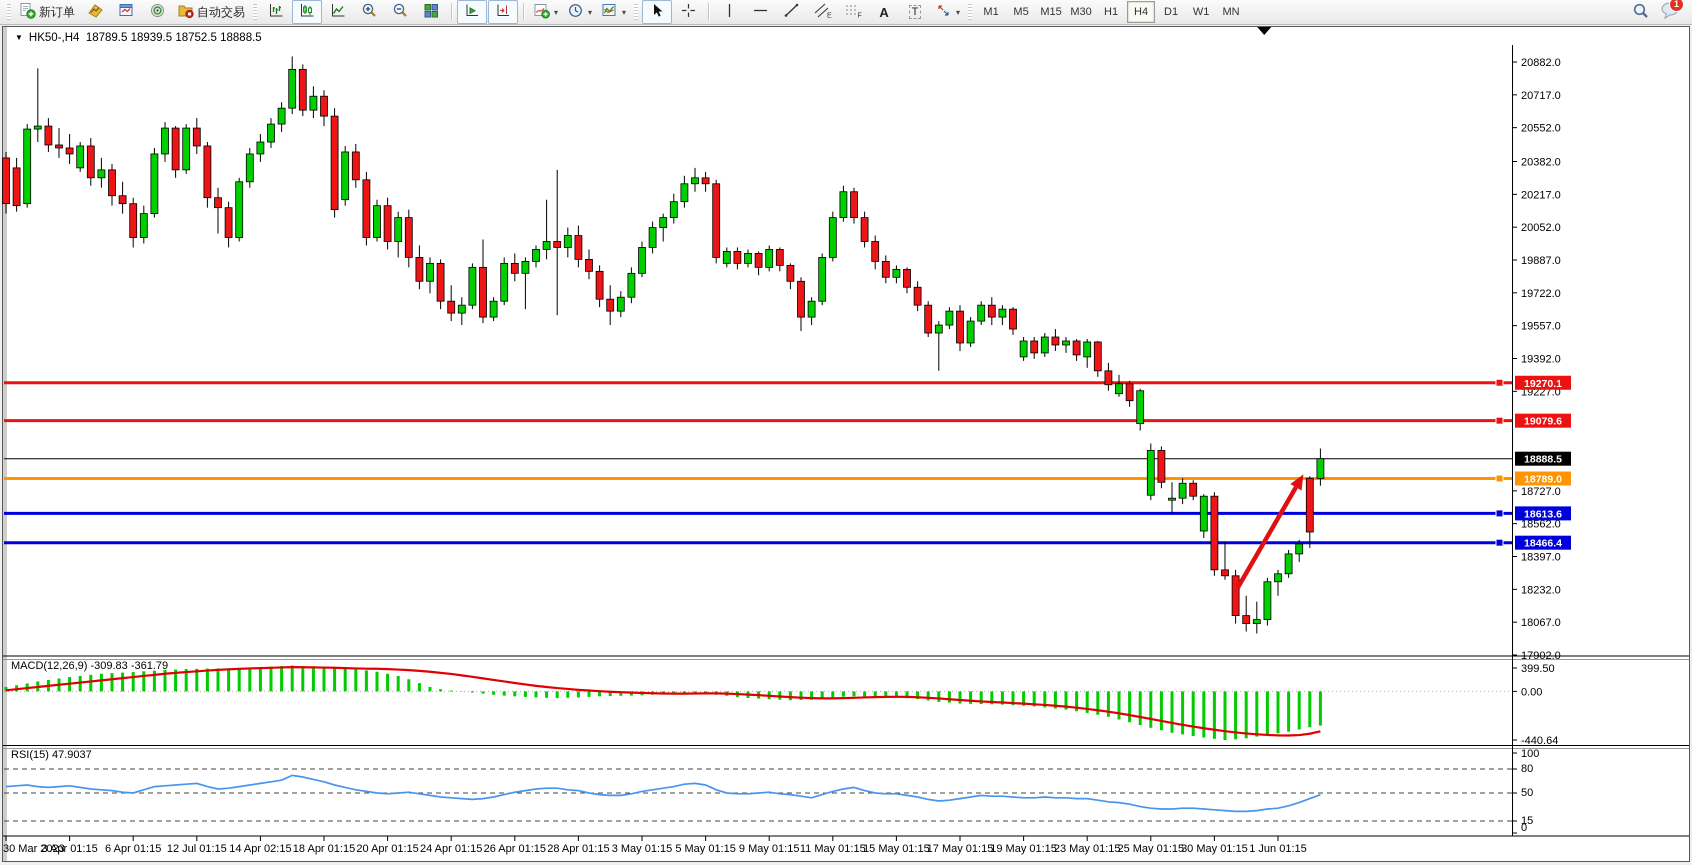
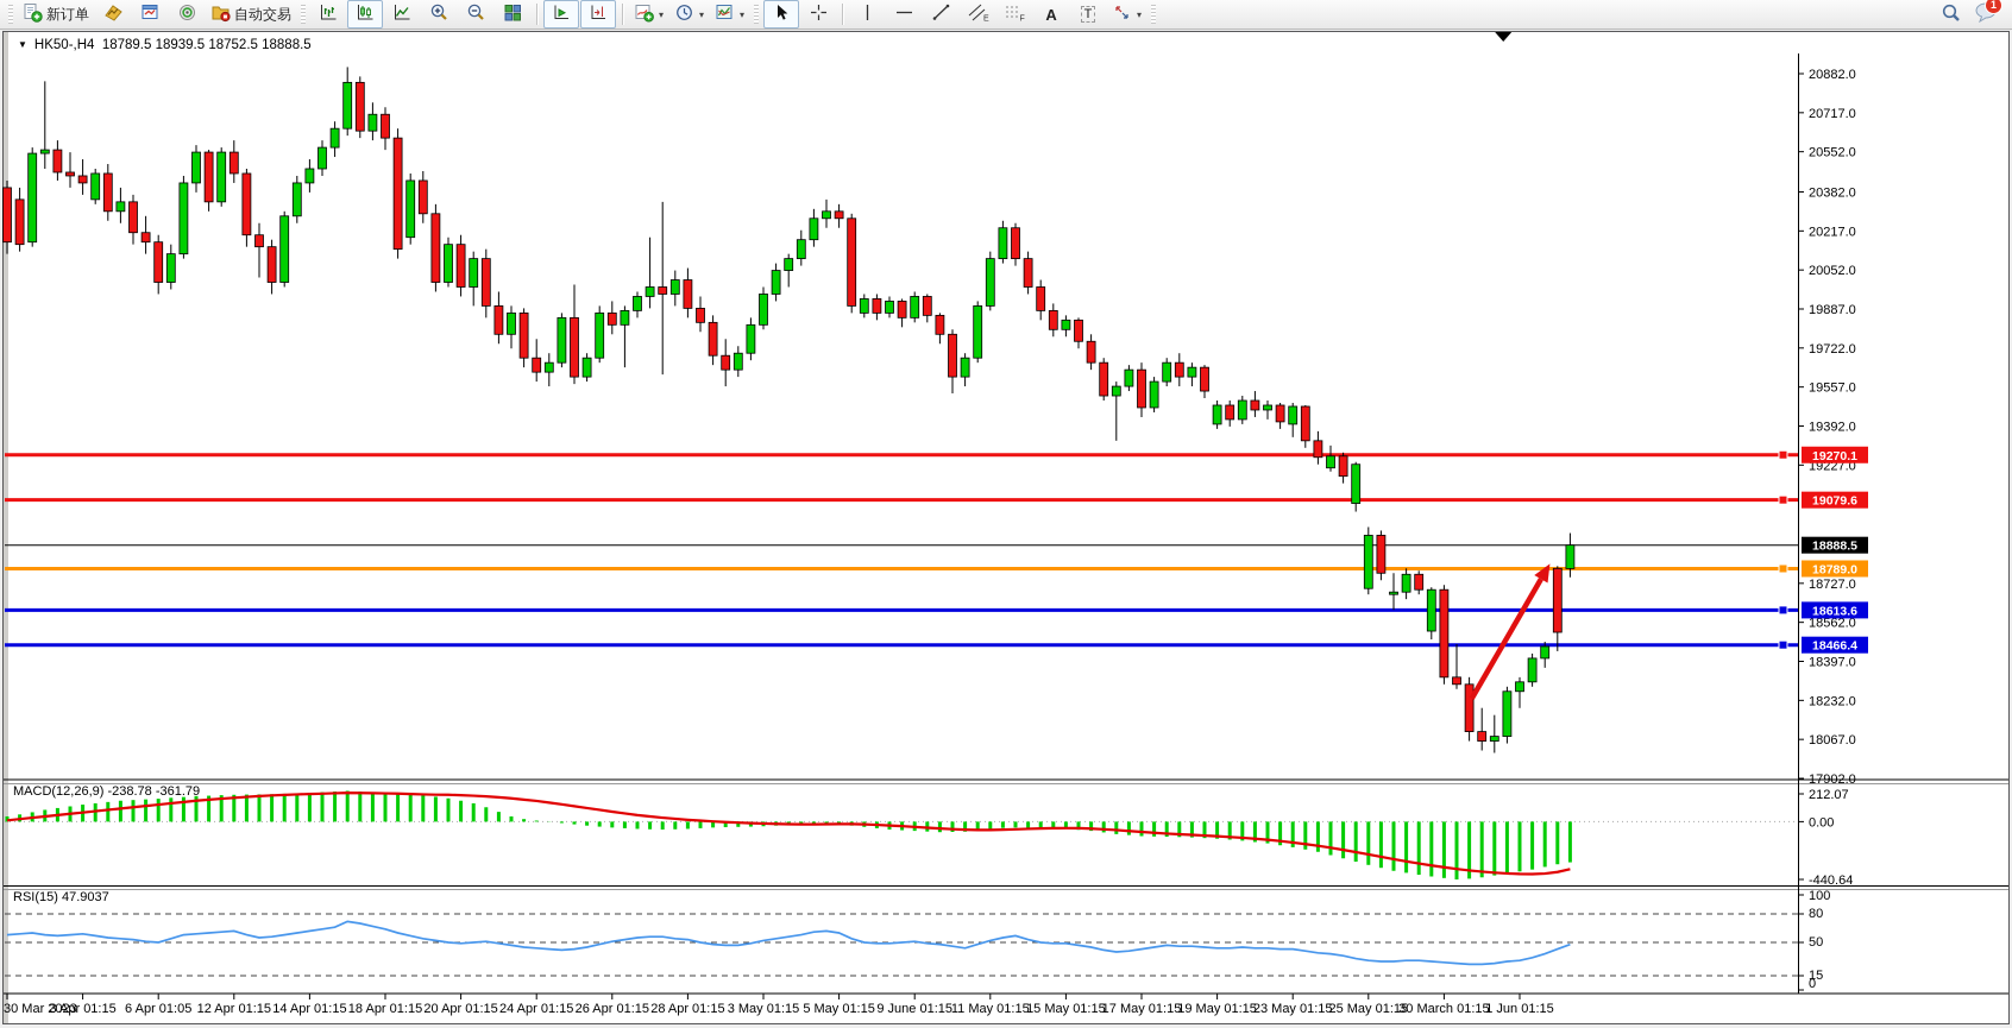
  新订单
  自动交易
  ▾
  ▾
  ▾
  A
  T
  ▾
- M1
- M5
- M15
- M30
- H1
- H4
- D1
- W1
- MN
  1
  ▼ HK50-,H4 18789.5 18939.5 18752.5 18888.5
- MACD(12,26,9) -309.83 -361.79
+ MACD(12,26,9) -238.78 -361.79
  RSI(15) 47.9037
  20882.0
  20717.0
  20552.0
  20382.0
  20217.0
  20052.0
  19887.0
  19722.0
  19557.0
  19392.0
  19227.0
  18727.0
  18562.0
  18397.0
  18232.0
  18067.0
  17902.0
  19270.1
  19079.6
  18888.5
  18789.0
  18613.6
  18466.4
- 399.50
+ 212.07
  0.00
  -440.64
  100
  80
  50
  15
  0
  30 Mar 2023
  3 Apr 01:15
- 6 Apr 01:15
+ 6 Apr 01:05
- 12 Jul 01:15
+ 12 Apr 01:15
- 14 Apr 02:15
+ 14 Apr 01:15
  18 Apr 01:15
  20 Apr 01:15
  24 Apr 01:15
  26 Apr 01:15
  28 Apr 01:15
  3 May 01:15
  5 May 01:15
- 9 May 01:15
+ 9 June 01:15
  11 May 01:15
  15 May 01:15
  17 May 01:15
  19 May 01:15
  23 May 01:15
  25 May 01:15
- 30 May 01:15
+ 30 March 01:15
  1 Jun 01:15
